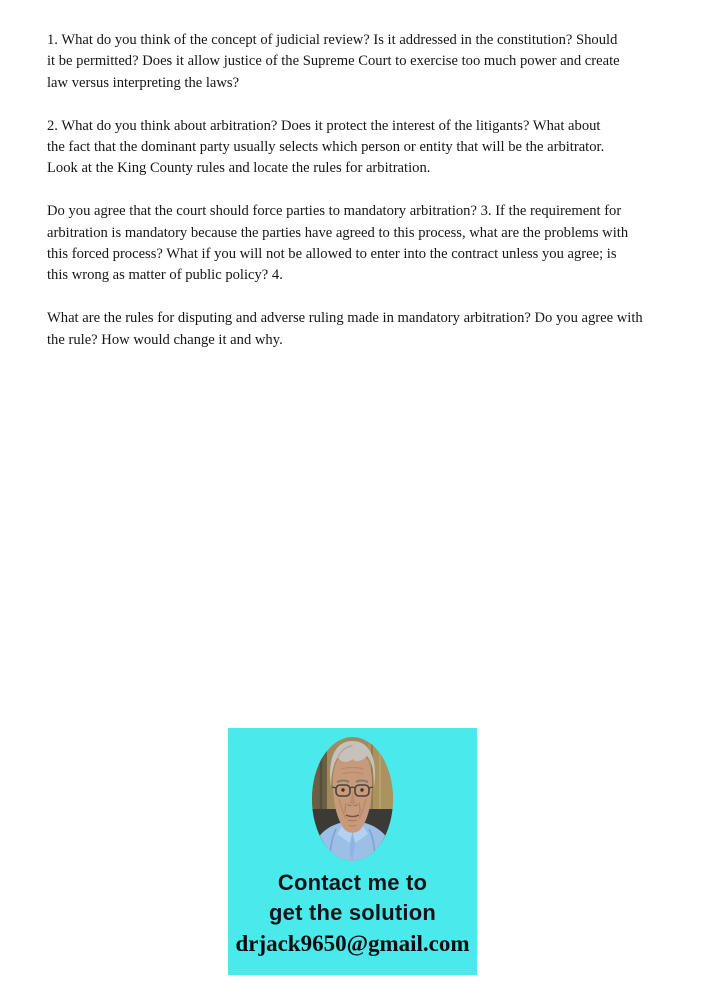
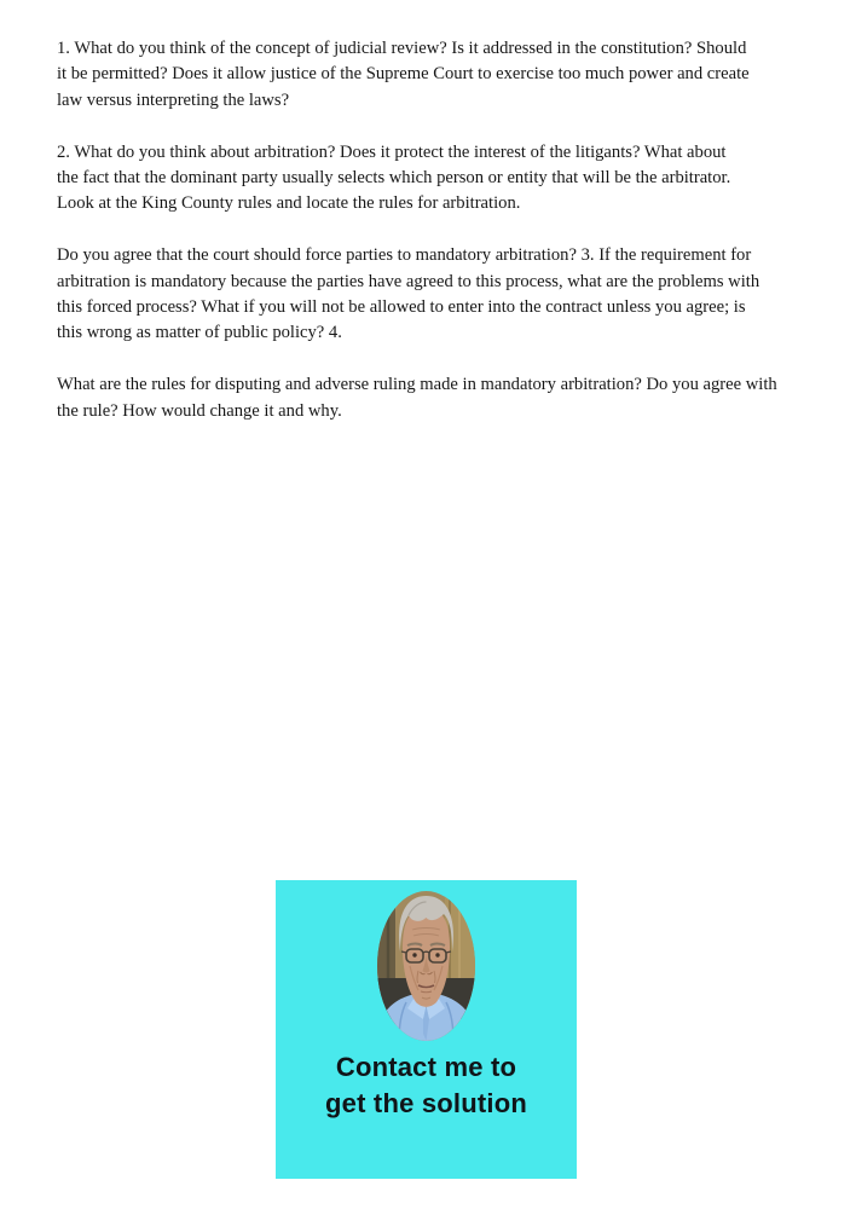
  1. What do you think of the concept of judicial review? Is it addressed in the constitution? Should
  it be permitted? Does it allow justice of the Supreme Court to exercise too much power and create
  law versus interpreting the laws?
  2. What do you think about arbitration? Does it protect the interest of the litigants? What about
  the fact that the dominant party usually selects which person or entity that will be the arbitrator.
  Look at the King County rules and locate the rules for arbitration.
  Do you agree that the court should force parties to mandatory arbitration? 3. If the requirement for
  arbitration is mandatory because the parties have agreed to this process, what are the problems with
  this forced process? What if you will not be allowed to enter into the contract unless you agree; is
  this wrong as matter of public policy? 4.
  What are the rules for disputing and adverse ruling made in mandatory arbitration? Do you agree with
  the rule? How would change it and why.
  Contact me to
  get the solution
- drjack9650@gmail.com
